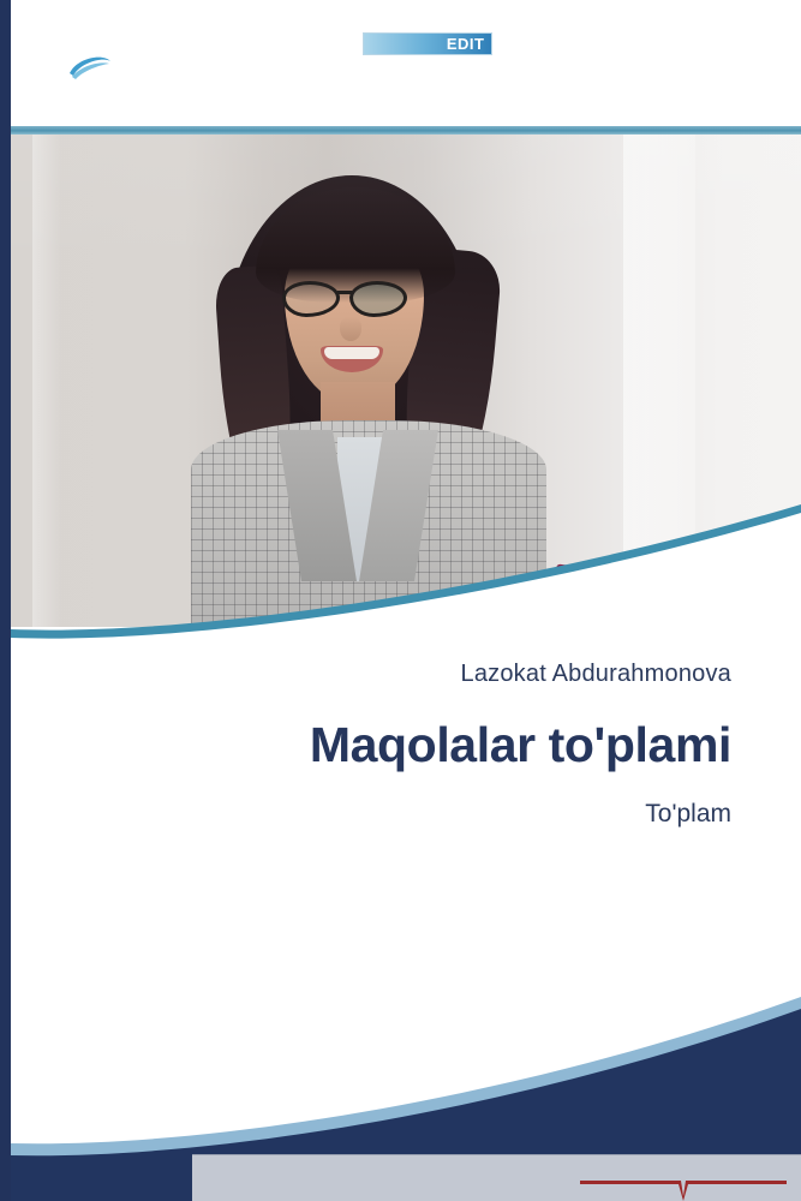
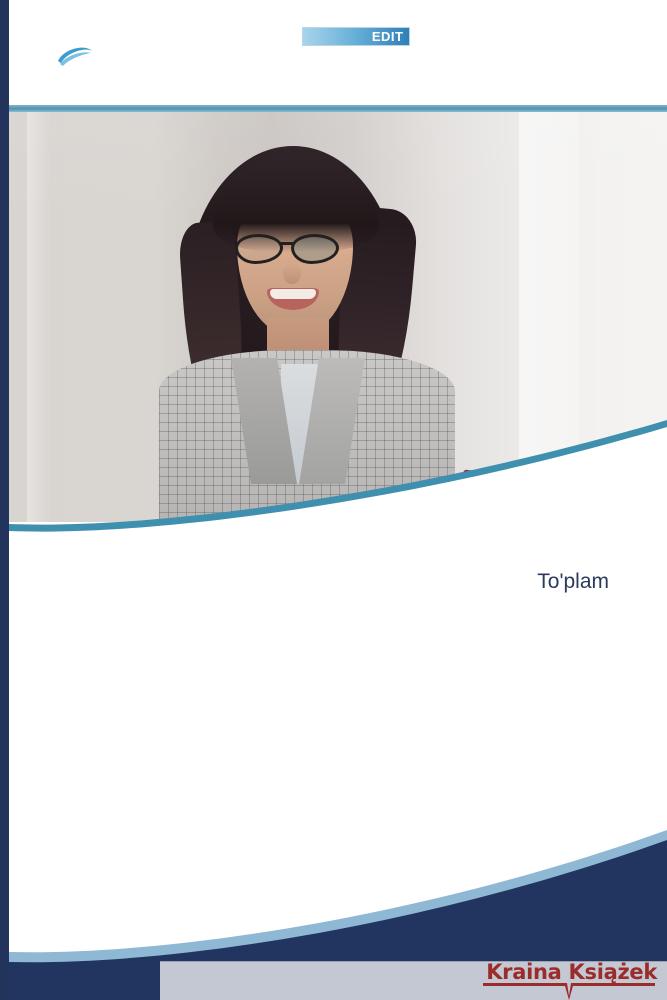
  EDIT
- Lazokat Abdurahmonova
- Maqolalar to'plami
  To'plam
+ Kraina Książek
